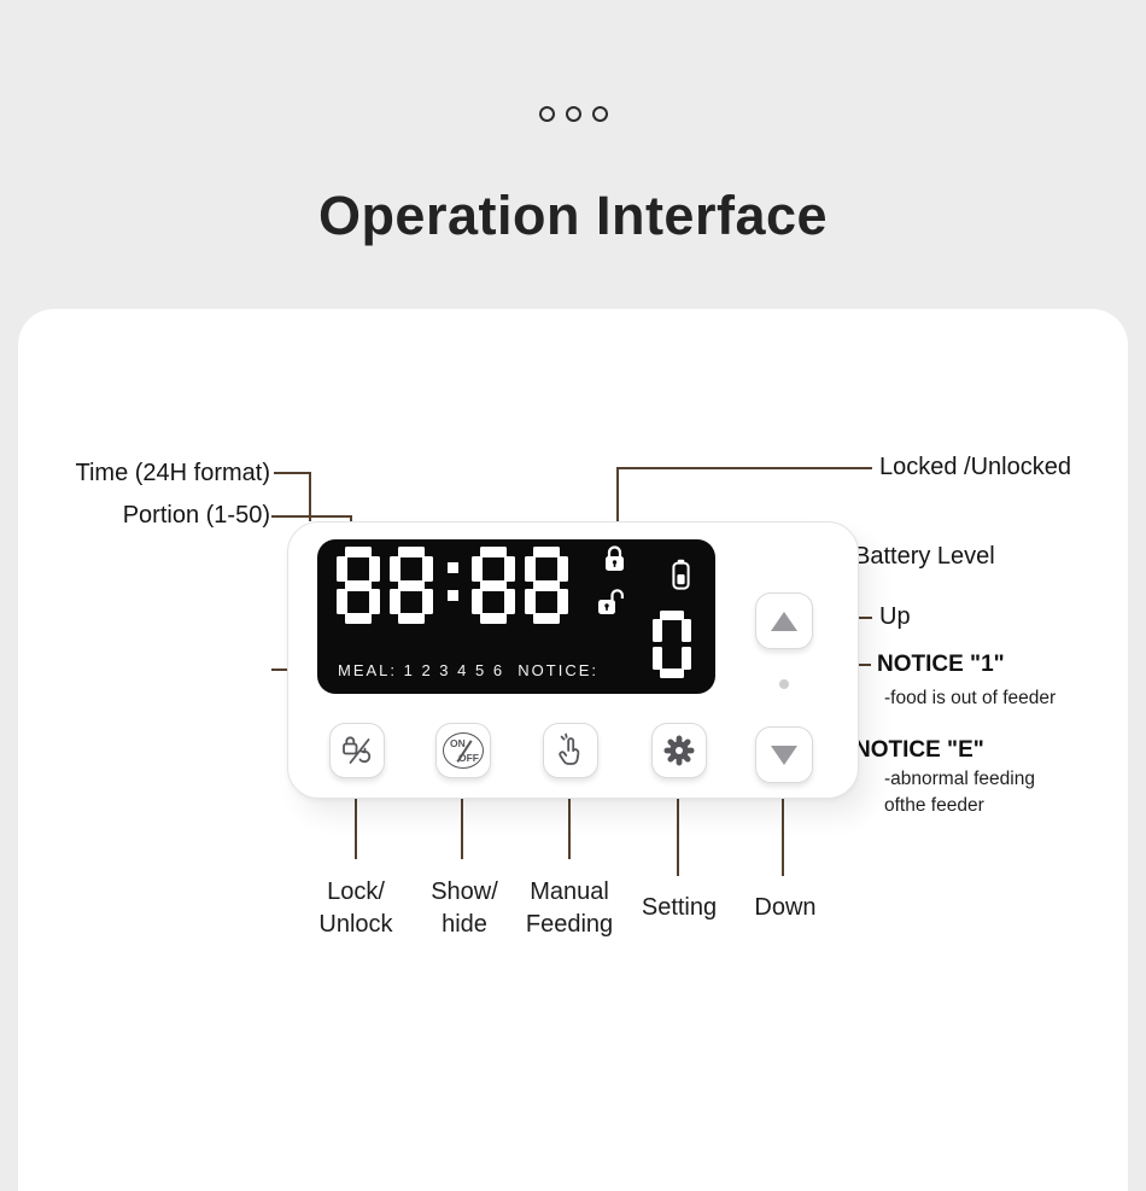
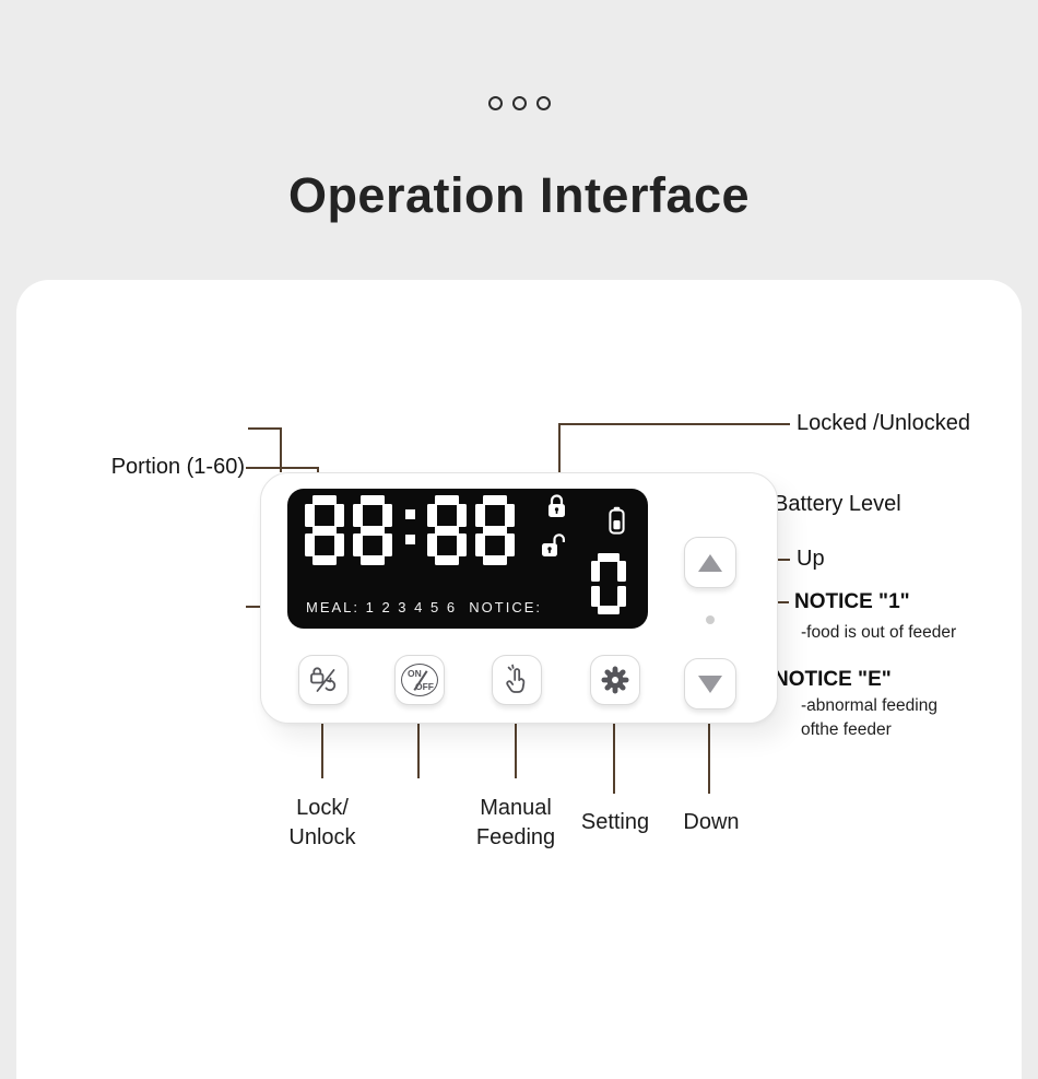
  Operation Interface
- Time (24H format)
- Portion (1-50)
+ Portion (1-60)
  Locked /Unlocked
  Battery Level
  Up
  NOTICE "1"
  -food is out of feeder
  NOTICE "E"
  -abnormal feeding
  ofthe feeder
  Lock/
  Unlock
- Show/
- hide
  Manual
  Feeding
  Setting
  Down
  MEAL: 1 2 3 4 5 6 NOTICE:
  ON
  OFF
